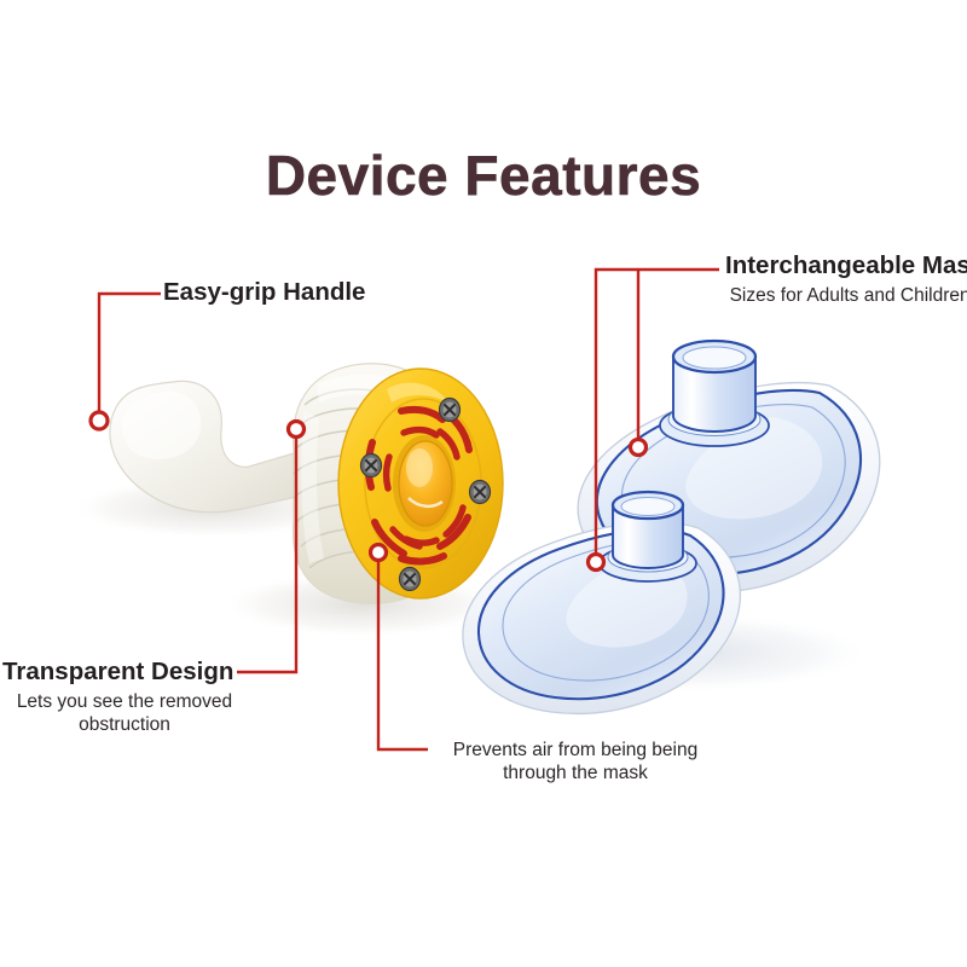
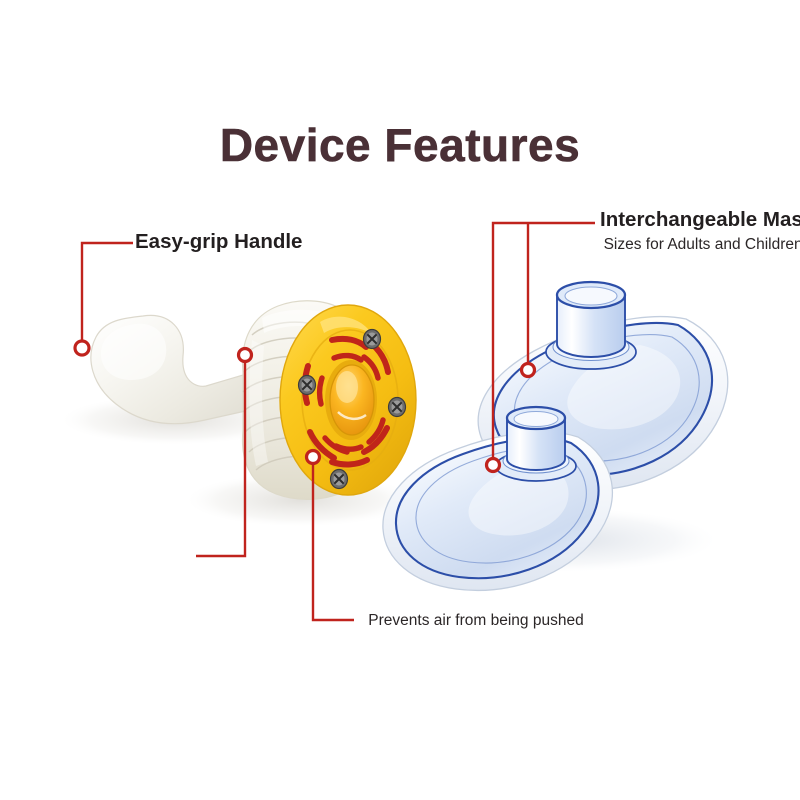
  Device Features
  Easy-grip Handle
  Interchangeable Mas
  Sizes for Adults and Children
- Transparent Design
- Lets you see the removed
- obstruction
- Prevents air from being being
+ Prevents air from being pushed
- through the mask
